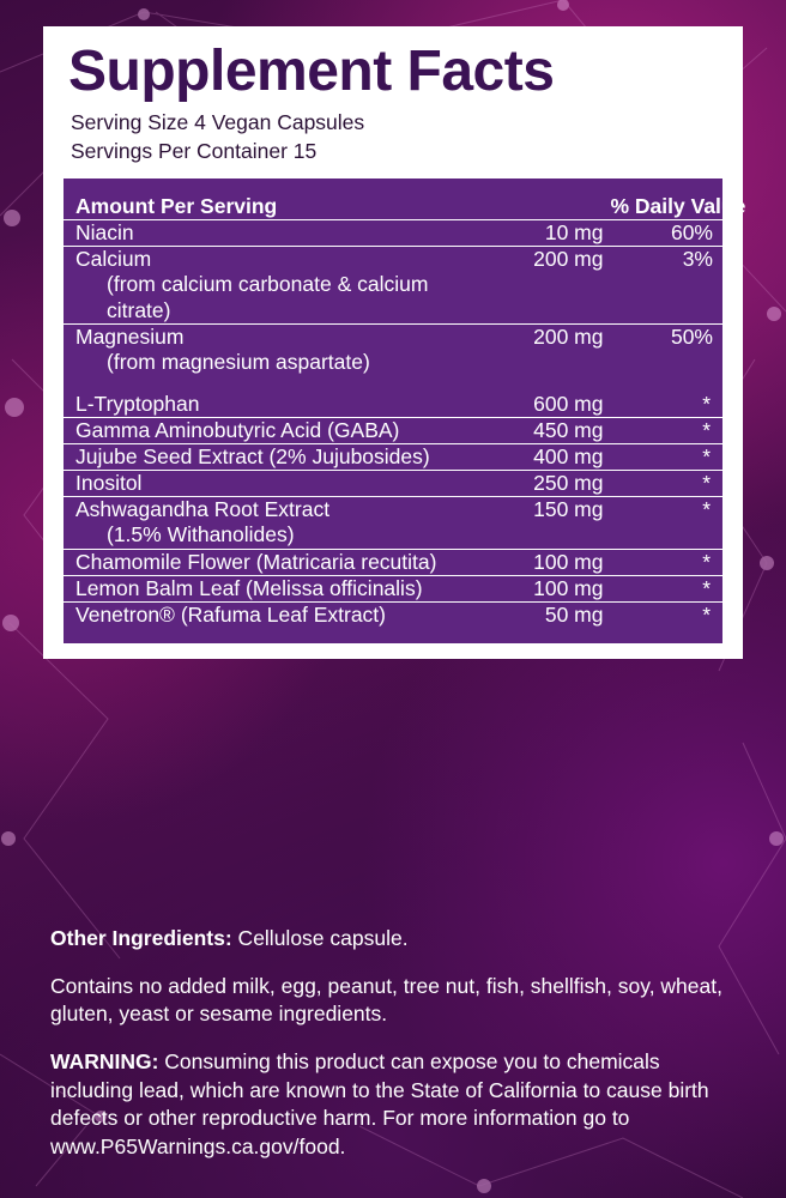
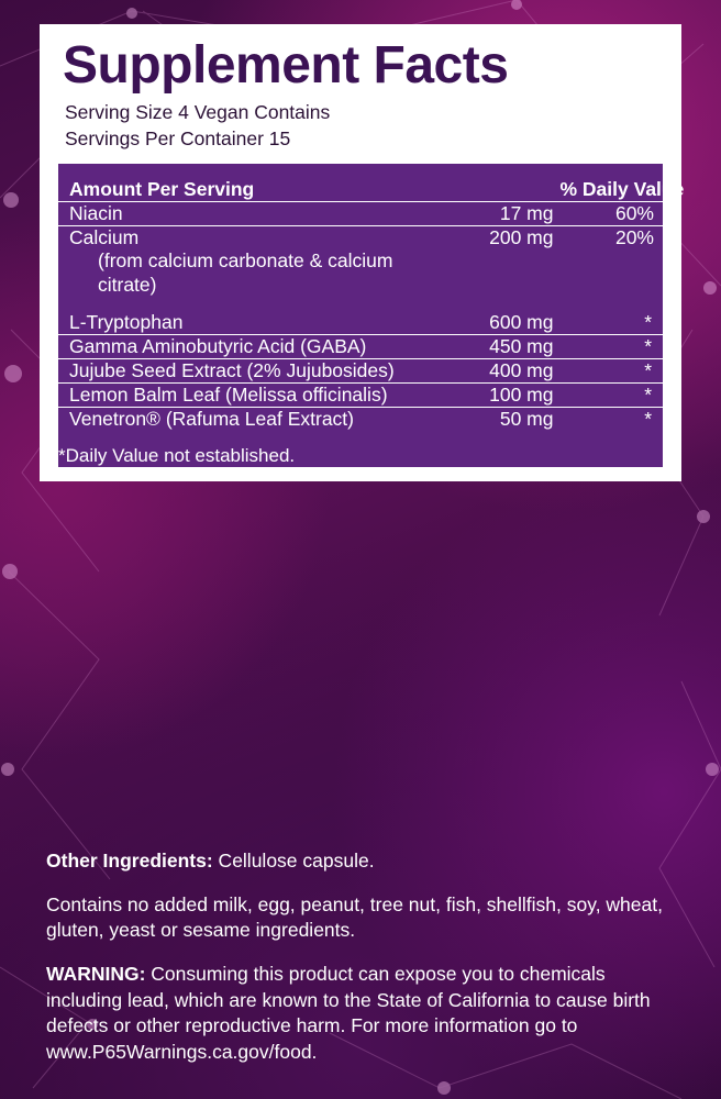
  Supplement Facts
- Serving Size 4 Vegan Capsules
+ Serving Size 4 Vegan Contains
  Servings Per Container 15
  Amount Per Serving		% Daily Value
- Niacin	10 mg	60%
+ Niacin	17 mg	60%
- Calcium (from calcium carbonate & calcium citrate)	200 mg	3%
+ Calcium (from calcium carbonate & calcium citrate)	200 mg	20%
- Magnesium (from magnesium aspartate)	200 mg	50%
  L-Tryptophan	600 mg	*
  Gamma Aminobutyric Acid (GABA)	450 mg	*
  Jujube Seed Extract (2% Jujubosides)	400 mg	*
- Inositol	250 mg	*
- Ashwagandha Root Extract (1.5% Withanolides)	150 mg	*
- Chamomile Flower (Matricaria recutita)	100 mg	*
  Lemon Balm Leaf (Melissa officinalis)	100 mg	*
  Venetron® (Rafuma Leaf Extract)	50 mg	*
+ *Daily Value not established.
  Other Ingredients: Cellulose capsule.
  Contains no added milk, egg, peanut, tree nut, fish, shellfish, soy, wheat, gluten, yeast or sesame ingredients.
  WARNING: Consuming this product can expose you to chemicals including lead, which are known to the State of California to cause birth defects or other reproductive harm. For more information go to www.P65Warnings.ca.gov/food.
